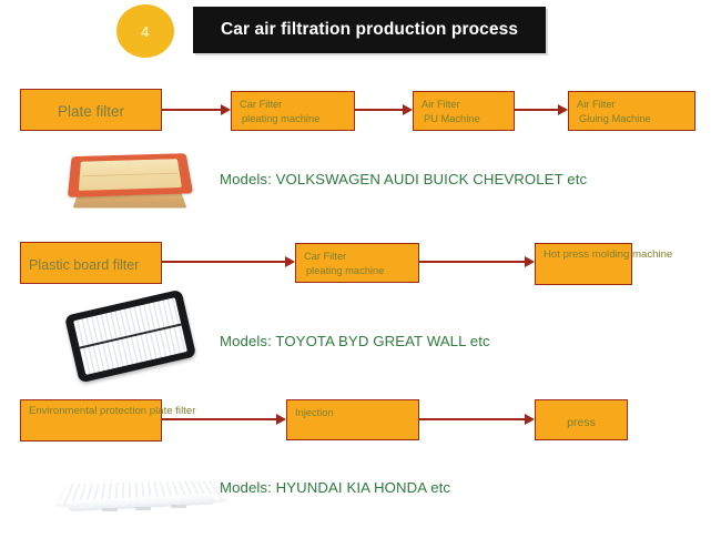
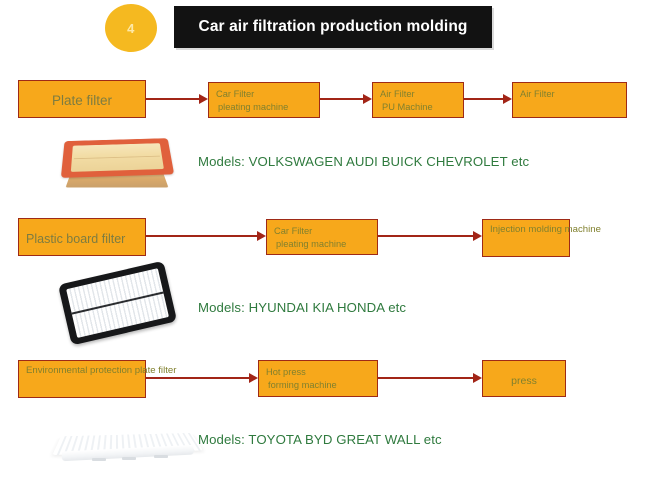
  4
- Car air filtration production process
+ Car air filtration production molding
  Plate filter
  Car Filter
  pleating machine
  Air Filter
  PU Machine
  Air Filter
- Gluing Machine
  Models: VOLKSWAGEN AUDI BUICK CHEVROLET etc
  Plastic board filter
  Car Filter
  pleating machine
- Hot press molding machine
+ Injection molding machine
- Models: TOYOTA BYD GREAT WALL etc
+ Models: HYUNDAI KIA HONDA etc
  Environmental protection plate filter
- Injection
+ Hot press
+ forming machine
  press
- Models: HYUNDAI KIA HONDA etc
+ Models: TOYOTA BYD GREAT WALL etc
